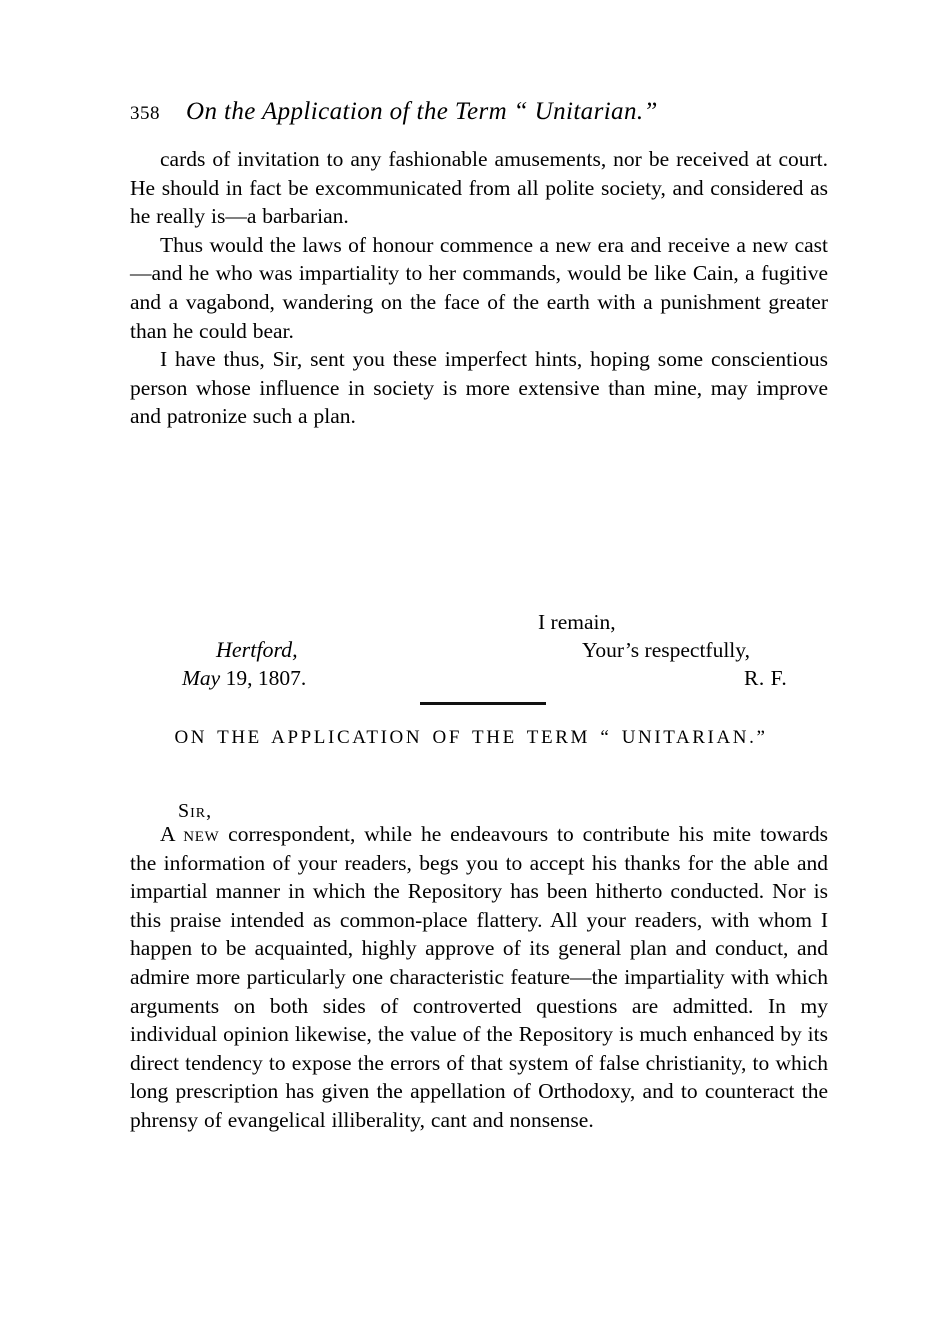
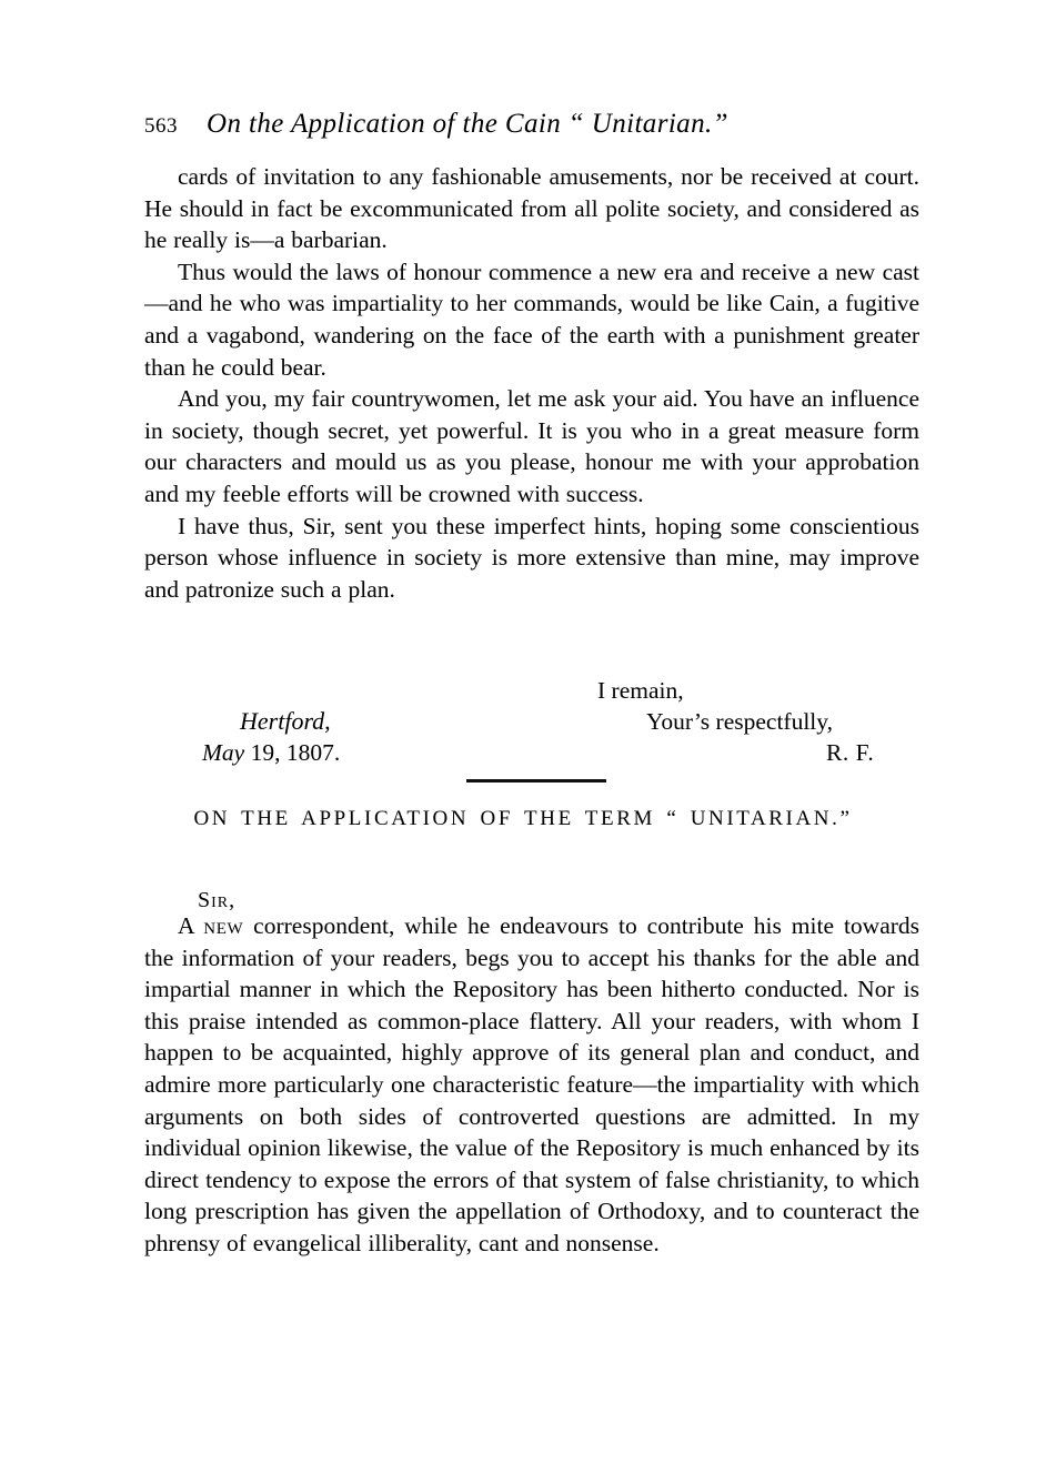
- 358
+ 563
- On the Application of the Term “ Unitarian.”
+ On the Application of the Cain “ Unitarian.”
  cards of invitation to any fashionable amusements, nor be received at court. He should in fact be excommunicated from all polite society, and considered as he really is—a barbarian.
  Thus would the laws of honour commence a new era and receive a new cast—and he who was impartiality to her commands, would be like Cain, a fugitive and a vagabond, wandering on the face of the earth with a punishment greater than he could bear.
+ And you, my fair countrywomen, let me ask your aid. You have an influence in society, though secret, yet powerful. It is you who in a great measure form our characters and mould us as you please, honour me with your approbation and my feeble efforts will be crowned with success.
  I have thus, Sir, sent you these imperfect hints, hoping some conscientious person whose influence in society is more extensive than mine, may improve and patronize such a plan.
  I remain,
  Your’s respectfully,
  R. F.
  Hertford,
  May 19, 1807.
  ON THE APPLICATION OF THE TERM “ UNITARIAN.”
  Sir,
  A new correspondent, while he endeavours to contribute his mite towards the information of your readers, begs you to accept his thanks for the able and impartial manner in which the Repository has been hitherto conducted. Nor is this praise intended as common-place flattery. All your readers, with whom I happen to be acquainted, highly approve of its general plan and conduct, and admire more particularly one characteristic feature—the impartiality with which arguments on both sides of controverted questions are admitted. In my individual opinion likewise, the value of the Repository is much enhanced by its direct tendency to expose the errors of that system of false christianity, to which long prescription has given the appellation of Orthodoxy, and to counteract the phrensy of evangelical illiberality, cant and nonsense.
